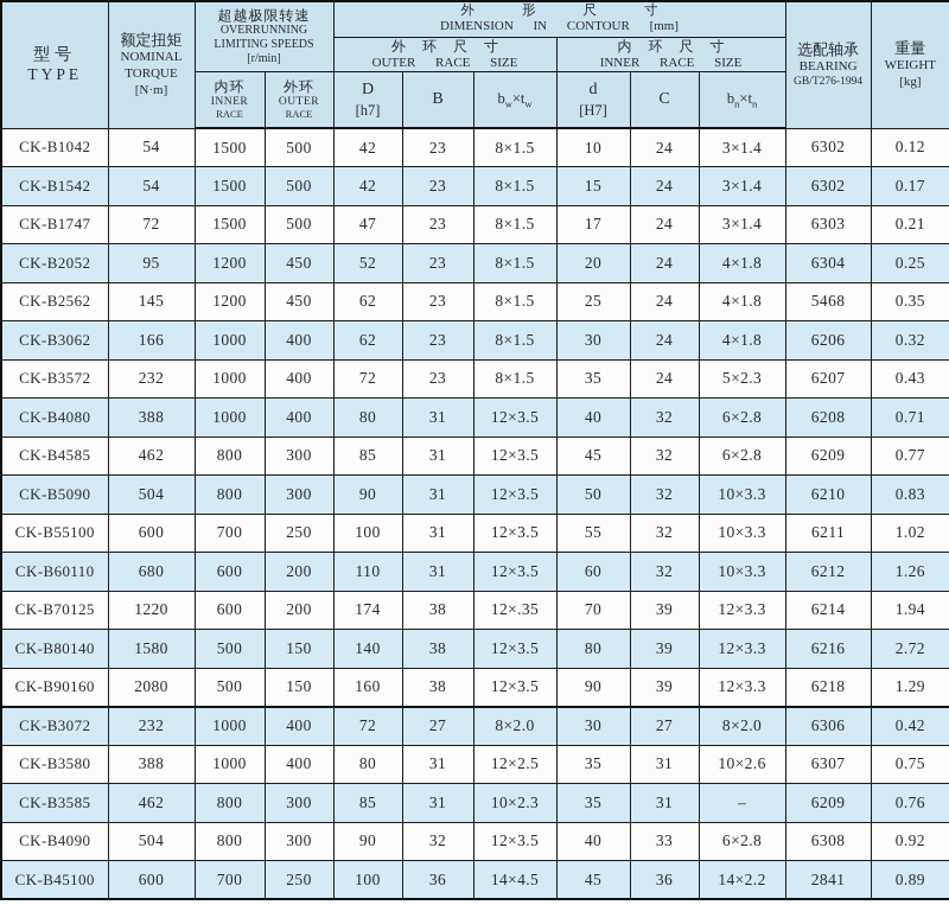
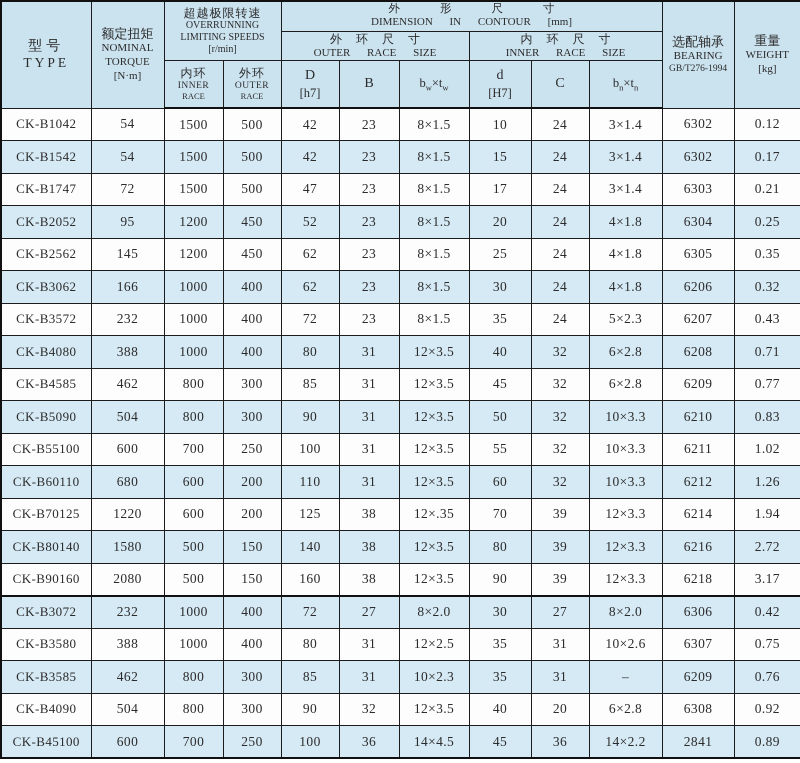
  型号 TYPE	额定扭矩 NOMINAL TORQUE [N·m]	超越极限转速 OVERRUNNING LIMITING SPEEDS [r/min]	外形尺寸 DIMENSION IN CONTOUR [mm]	选配轴承 BEARING GB/T276-1994	重量 WEIGHT [kg]
  外环尺寸 OUTER RACE SIZE	内环尺寸 INNER RACE SIZE
  内环 INNER RACE	外环 OUTER RACE	D [h7]	B	bw×tw	d [H7]	C	bn×tn
  CK-B1042	54	1500	500	42	23	8×1.5	10	24	3×1.4	6302	0.12
  CK-B1542	54	1500	500	42	23	8×1.5	15	24	3×1.4	6302	0.17
  CK-B1747	72	1500	500	47	23	8×1.5	17	24	3×1.4	6303	0.21
  CK-B2052	95	1200	450	52	23	8×1.5	20	24	4×1.8	6304	0.25
- CK-B2562	145	1200	450	62	23	8×1.5	25	24	4×1.8	5468	0.35
+ CK-B2562	145	1200	450	62	23	8×1.5	25	24	4×1.8	6305	0.35
  CK-B3062	166	1000	400	62	23	8×1.5	30	24	4×1.8	6206	0.32
  CK-B3572	232	1000	400	72	23	8×1.5	35	24	5×2.3	6207	0.43
  CK-B4080	388	1000	400	80	31	12×3.5	40	32	6×2.8	6208	0.71
  CK-B4585	462	800	300	85	31	12×3.5	45	32	6×2.8	6209	0.77
  CK-B5090	504	800	300	90	31	12×3.5	50	32	10×3.3	6210	0.83
  CK-B55100	600	700	250	100	31	12×3.5	55	32	10×3.3	6211	1.02
  CK-B60110	680	600	200	110	31	12×3.5	60	32	10×3.3	6212	1.26
- CK-B70125	1220	600	200	174	38	12×.35	70	39	12×3.3	6214	1.94
+ CK-B70125	1220	600	200	125	38	12×.35	70	39	12×3.3	6214	1.94
  CK-B80140	1580	500	150	140	38	12×3.5	80	39	12×3.3	6216	2.72
- CK-B90160	2080	500	150	160	38	12×3.5	90	39	12×3.3	6218	1.29
+ CK-B90160	2080	500	150	160	38	12×3.5	90	39	12×3.3	6218	3.17
  CK-B3072	232	1000	400	72	27	8×2.0	30	27	8×2.0	6306	0.42
  CK-B3580	388	1000	400	80	31	12×2.5	35	31	10×2.6	6307	0.75
  CK-B3585	462	800	300	85	31	10×2.3	35	31	–	6209	0.76
- CK-B4090	504	800	300	90	32	12×3.5	40	33	6×2.8	6308	0.92
+ CK-B4090	504	800	300	90	32	12×3.5	40	20	6×2.8	6308	0.92
  CK-B45100	600	700	250	100	36	14×4.5	45	36	14×2.2	2841	0.89
